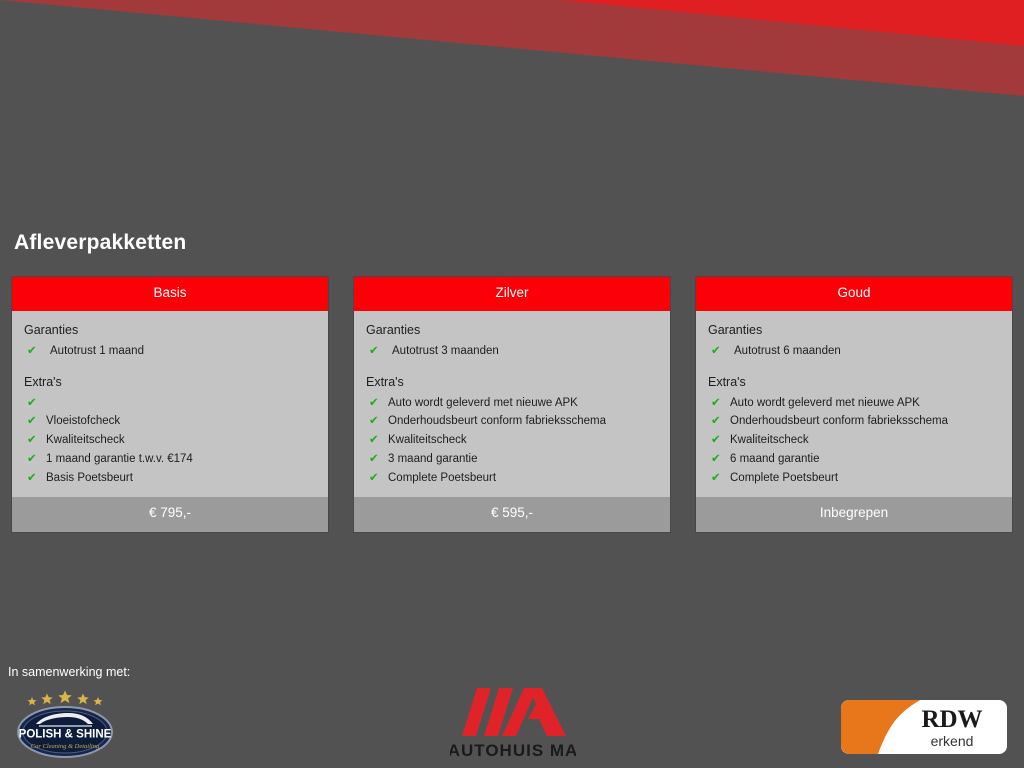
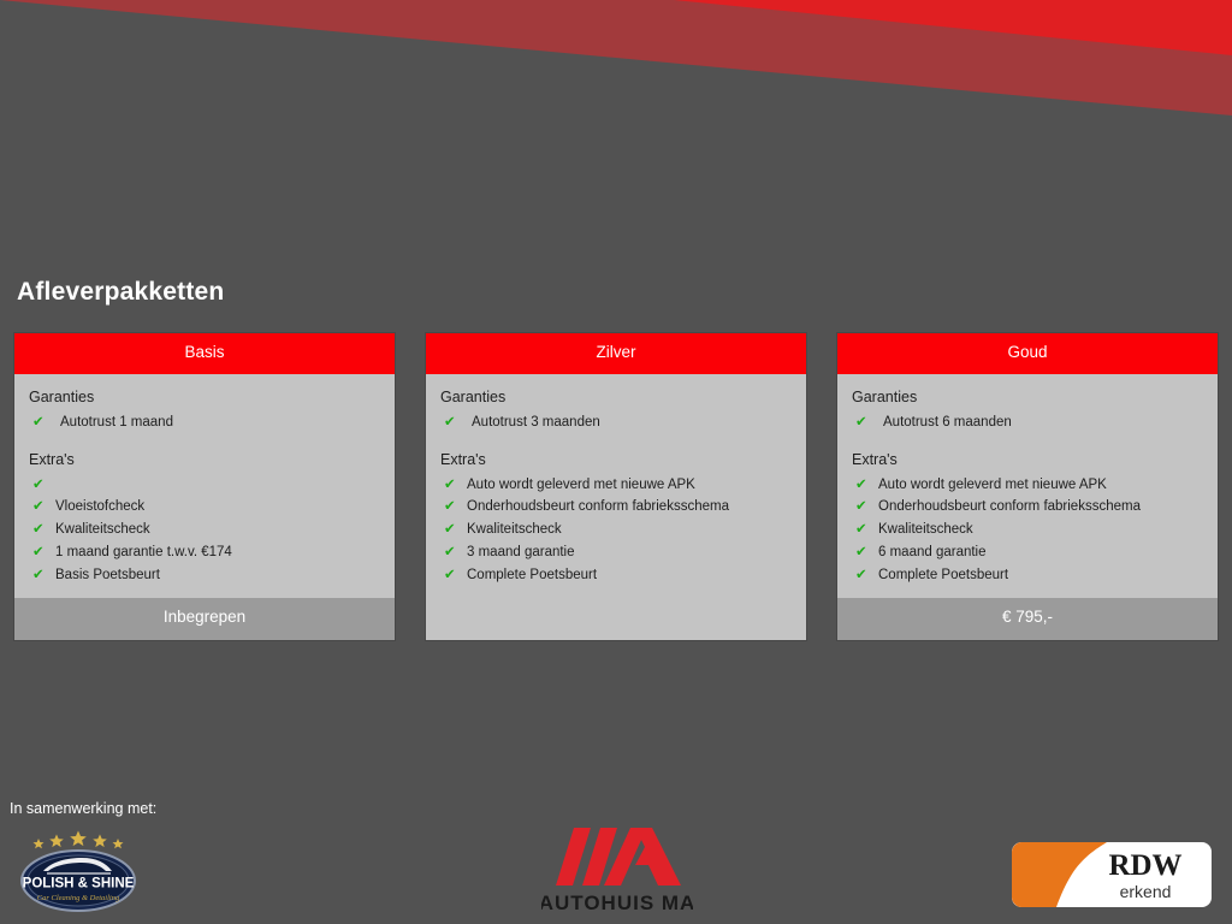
  Afleverpakketten
  Basis
  Garanties
  ✔
  Autotrust 1 maand
  Extra's
  ✔
  ✔
  Vloeistofcheck
  ✔
  Kwaliteitscheck
  ✔
  1 maand garantie t.w.v. €174
  ✔
  Basis Poetsbeurt
- € 795,-
+ Inbegrepen
  Zilver
  Garanties
  ✔
  Autotrust 3 maanden
  Extra's
  ✔
  Auto wordt geleverd met nieuwe APK
  ✔
  Onderhoudsbeurt conform fabrieksschema
  ✔
  Kwaliteitscheck
  ✔
  3 maand garantie
  ✔
  Complete Poetsbeurt
- € 595,-
  Goud
  Garanties
  ✔
  Autotrust 6 maanden
  Extra's
  ✔
  Auto wordt geleverd met nieuwe APK
  ✔
  Onderhoudsbeurt conform fabrieksschema
  ✔
  Kwaliteitscheck
  ✔
  6 maand garantie
  ✔
  Complete Poetsbeurt
- Inbegrepen
+ € 795,-
  In samenwerking met:
  POLISH & SHINE
  AUTOHUIS MA
  RDW
  erkend
